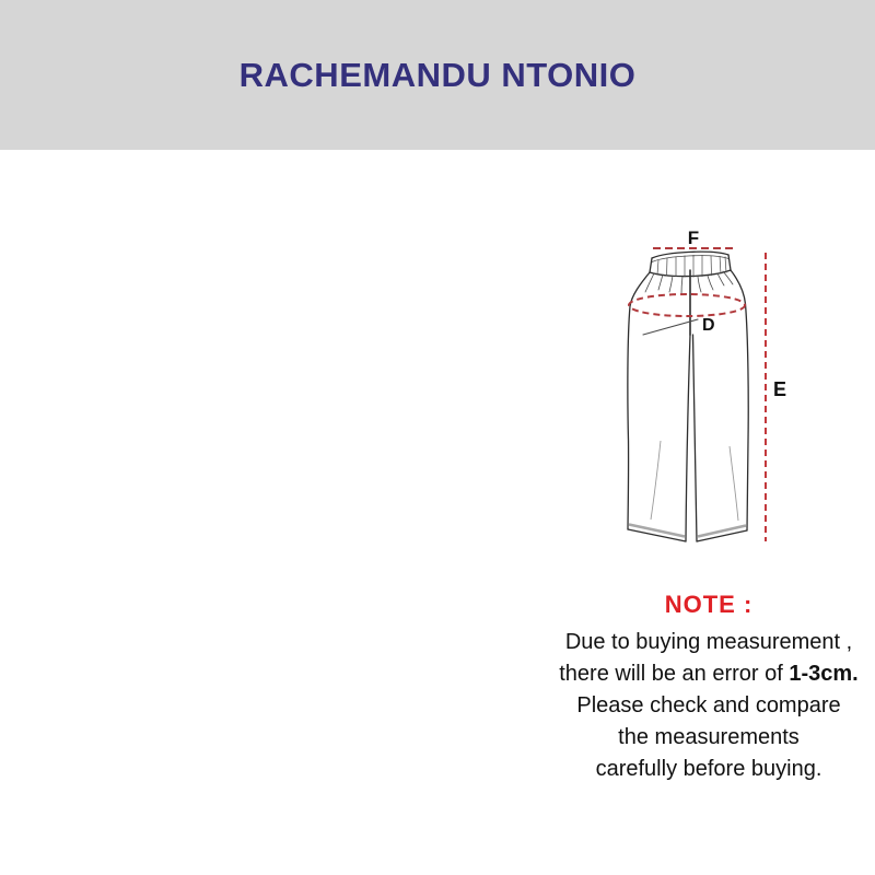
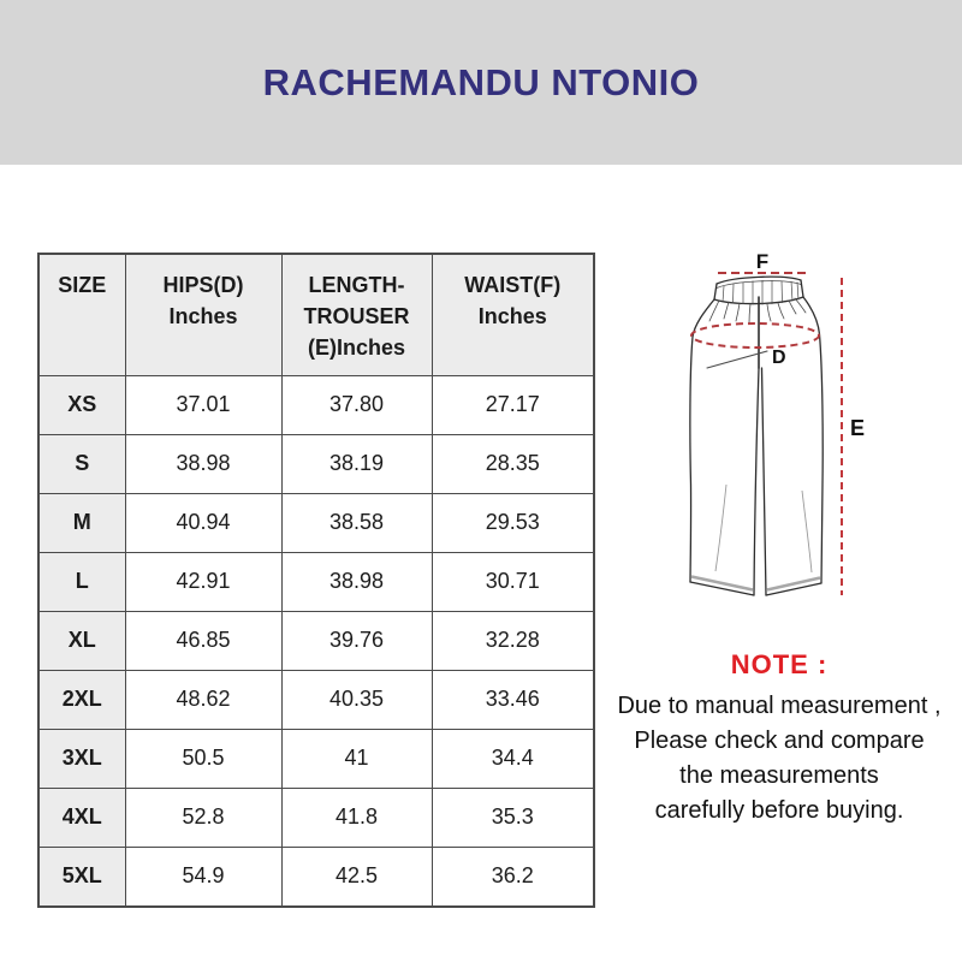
  RACHEMANDU NTONIO
+ SIZE	HIPS(D) Inches	LENGTH- TROUSER (E)Inches	WAIST(F) Inches
+ XS	37.01	37.80	27.17
+ S	38.98	38.19	28.35
+ M	40.94	38.58	29.53
+ L	42.91	38.98	30.71
+ XL	46.85	39.76	32.28
+ 2XL	48.62	40.35	33.46
+ 3XL	50.5	41	34.4
+ 4XL	52.8	41.8	35.3
+ 5XL	54.9	42.5	36.2
  F
  D
  E
  NOTE :
- Due to buying measurement ,
+ Due to manual measurement ,
- there will be an error of 1-3cm.
  Please check and compare
  the measurements
  carefully before buying.
